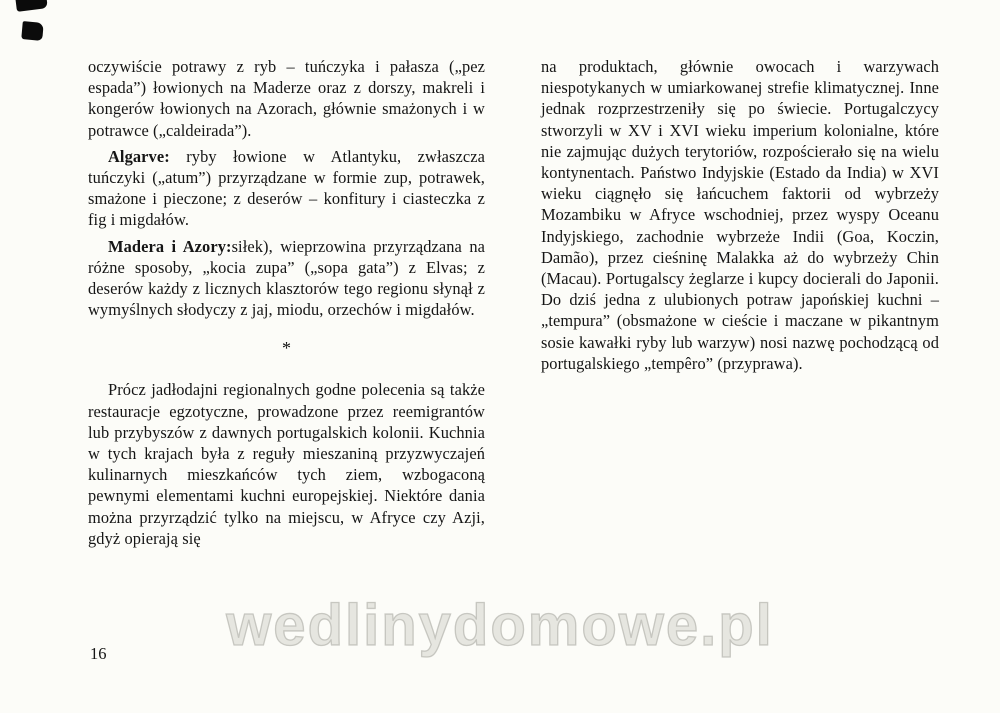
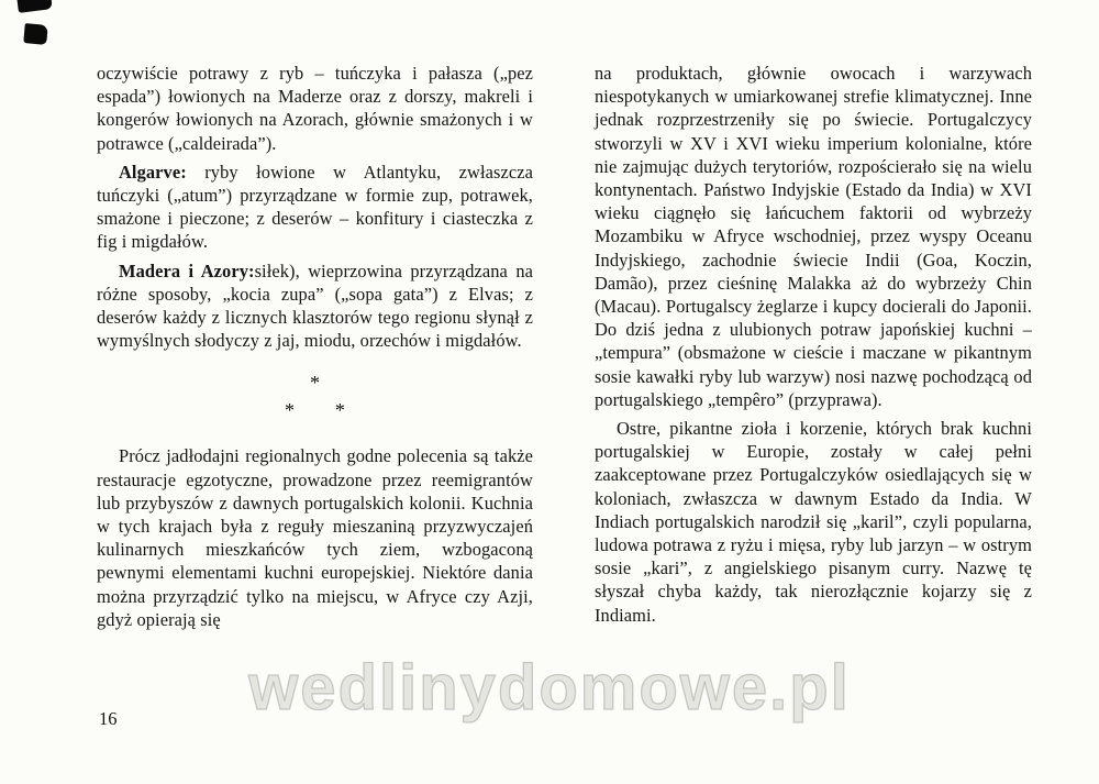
  oczywiście potrawy z ryb – tuńczyka i pałasza („pez espada”) łowionych na Maderze oraz z dorszy, makreli i kongerów łowionych na Azorach, głównie smażonych i w potrawce („caldeirada”).
  Algarve: ryby łowione w Atlantyku, zwłaszcza tuńczyki („atum”) przyrządzane w formie zup, potrawek, smażone i pieczone; z deserów – konfitury i ciasteczka z fig i migdałów.
  Madera i Azory:siłek), wieprzowina przyrządzana na różne sposoby, „kocia zupa” („sopa gata”) z Elvas; z deserów każdy z licznych klasztorów tego regionu słynął z wymyślnych słodyczy z jaj, miodu, orzechów i migdałów.
  *
+ * *
  Prócz jadłodajni regionalnych godne polecenia są także restauracje egzotyczne, prowadzone przez reemigrantów lub przybyszów z dawnych portugalskich kolonii. Kuchnia w tych krajach była z reguły mieszaniną przyzwyczajeń kulinarnych mieszkańców tych ziem, wzbogaconą pewnymi elementami kuchni europejskiej. Niektóre dania można przyrządzić tylko na miejscu, w Afryce czy Azji, gdyż opierają się
- na produktach, głównie owocach i warzywach niespotykanych w umiarkowanej strefie klimatycznej. Inne jednak rozprzestrzeniły się po świecie. Portugalczycy stworzyli w XV i XVI wieku imperium kolonialne, które nie zajmując dużych terytoriów, rozpościerało się na wielu kontynentach. Państwo Indyjskie (Estado da India) w XVI wieku ciągnęło się łańcuchem faktorii od wybrzeży Mozambiku w Afryce wschodniej, przez wyspy Oceanu Indyjskiego, zachodnie wybrzeże Indii (Goa, Koczin, Damão), przez cieśninę Malakka aż do wybrzeży Chin (Macau). Portugalscy żeglarze i kupcy docierali do Japonii. Do dziś jedna z ulubionych potraw japońskiej kuchni – „tempura” (obsmażone w cieście i maczane w pikantnym sosie kawałki ryby lub warzyw) nosi nazwę pochodzącą od portugalskiego „tempêro” (przyprawa).
+ na produktach, głównie owocach i warzywach niespotykanych w umiarkowanej strefie klimatycznej. Inne jednak rozprzestrzeniły się po świecie. Portugalczycy stworzyli w XV i XVI wieku imperium kolonialne, które nie zajmując dużych terytoriów, rozpościerało się na wielu kontynentach. Państwo Indyjskie (Estado da India) w XVI wieku ciągnęło się łańcuchem faktorii od wybrzeży Mozambiku w Afryce wschodniej, przez wyspy Oceanu Indyjskiego, zachodnie świecie Indii (Goa, Koczin, Damão), przez cieśninę Malakka aż do wybrzeży Chin (Macau). Portugalscy żeglarze i kupcy docierali do Japonii. Do dziś jedna z ulubionych potraw japońskiej kuchni – „tempura” (obsmażone w cieście i maczane w pikantnym sosie kawałki ryby lub warzyw) nosi nazwę pochodzącą od portugalskiego „tempêro” (przyprawa).
+ Ostre, pikantne zioła i korzenie, których brak kuchni portugalskiej w Europie, zostały w całej pełni zaakceptowane przez Portugalczyków osiedlających się w koloniach, zwłaszcza w dawnym Estado da India. W Indiach portugalskich narodził się „karil”, czyli popularna, ludowa potrawa z ryżu i mięsa, ryby lub jarzyn – w ostrym sosie „kari”, z angielskiego pisanym curry. Nazwę tę słyszał chyba każdy, tak nierozłącznie kojarzy się z Indiami.
  16
  wedlinydomowe.pl
